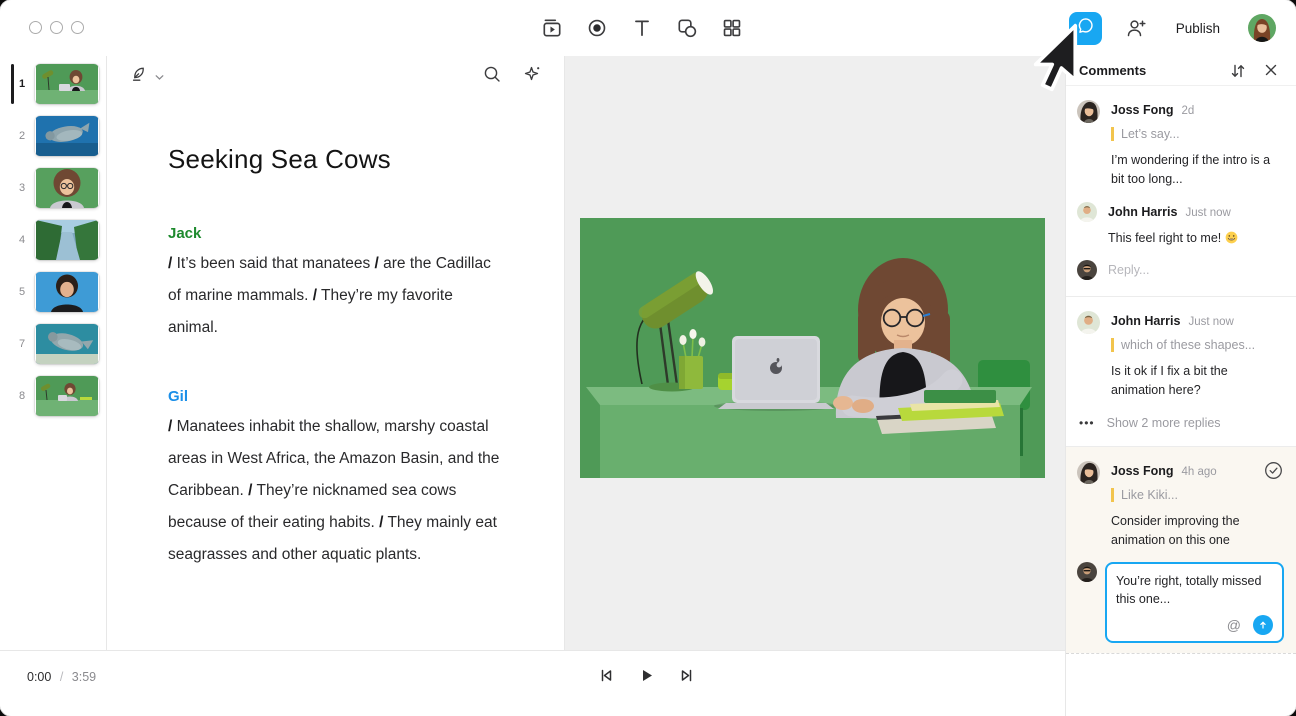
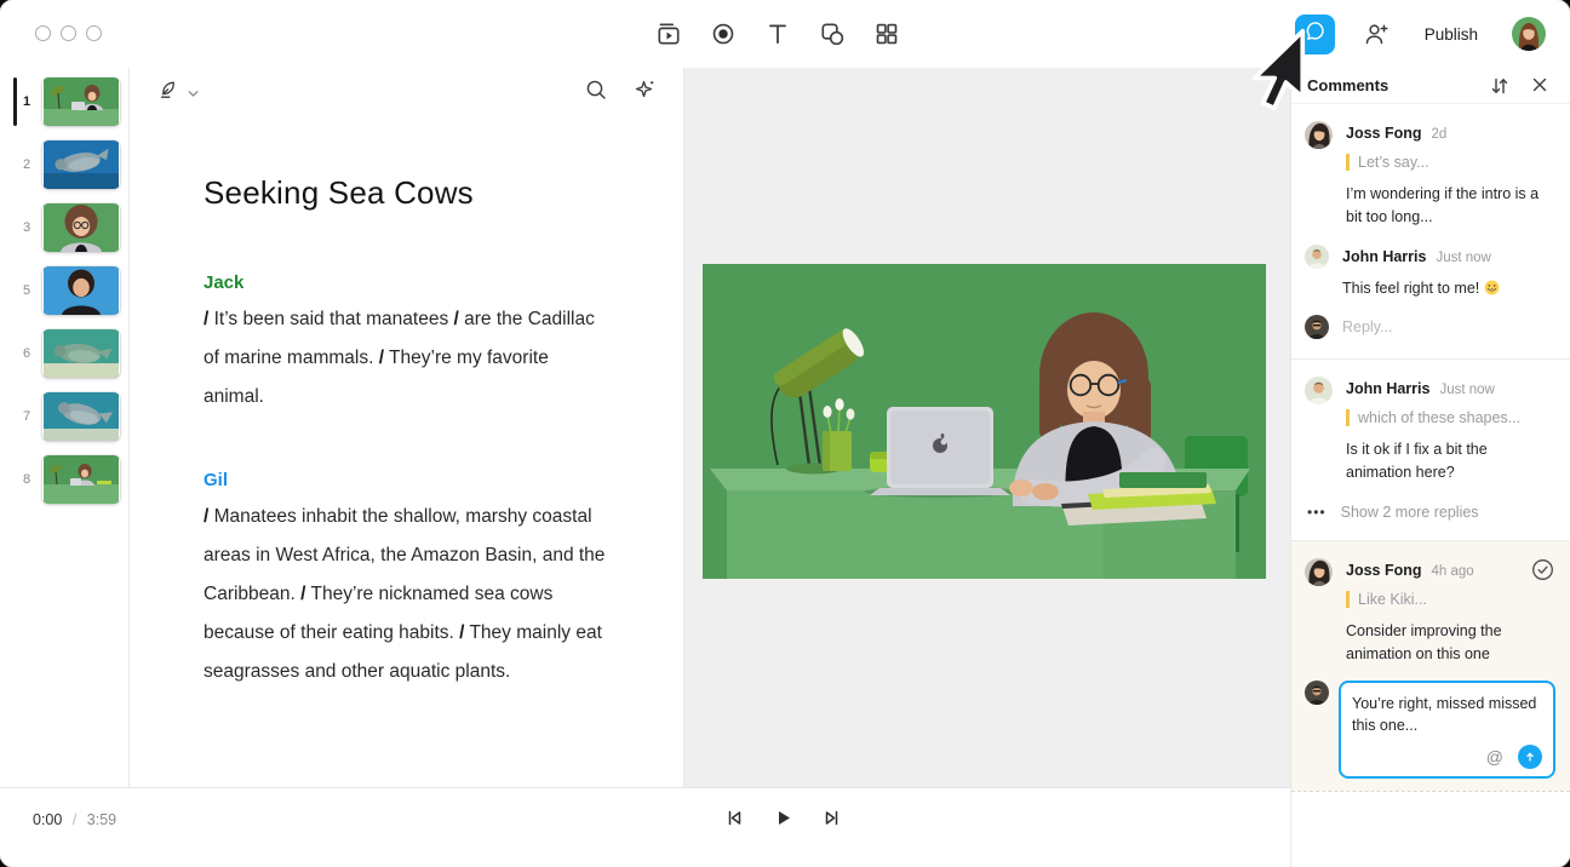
  Publish
  1
  2
  3
- 4
  5
+ 6
  7
  8
  Seeking Sea Cows
  Jack
  / It’s been said that manatees / are the Cadillac of marine mammals. / They’re my favorite animal.
  Gil
  / Manatees inhabit the shallow, marshy coastal areas in West Africa, the Amazon Basin, and the Caribbean. / They’re nicknamed sea cows because of their eating habits. / They mainly eat seagrasses and other aquatic plants.
  Comments
  Joss Fong
  2d
  Let’s say...
  I’m wondering if the intro is a bit too long...
  John Harris
  Just now
  This feel right to me!
  Reply...
  John Harris
  Just now
  which of these shapes...
  Is it ok if I fix a bit the animation here?
  •••
  Show 2 more replies
  Joss Fong
  4h ago
  Like Kiki...
  Consider improving the animation on this one
- You’re right, totally missed this one...
+ You’re right, missed missed this one...
  @
  0:00 / 3:59
